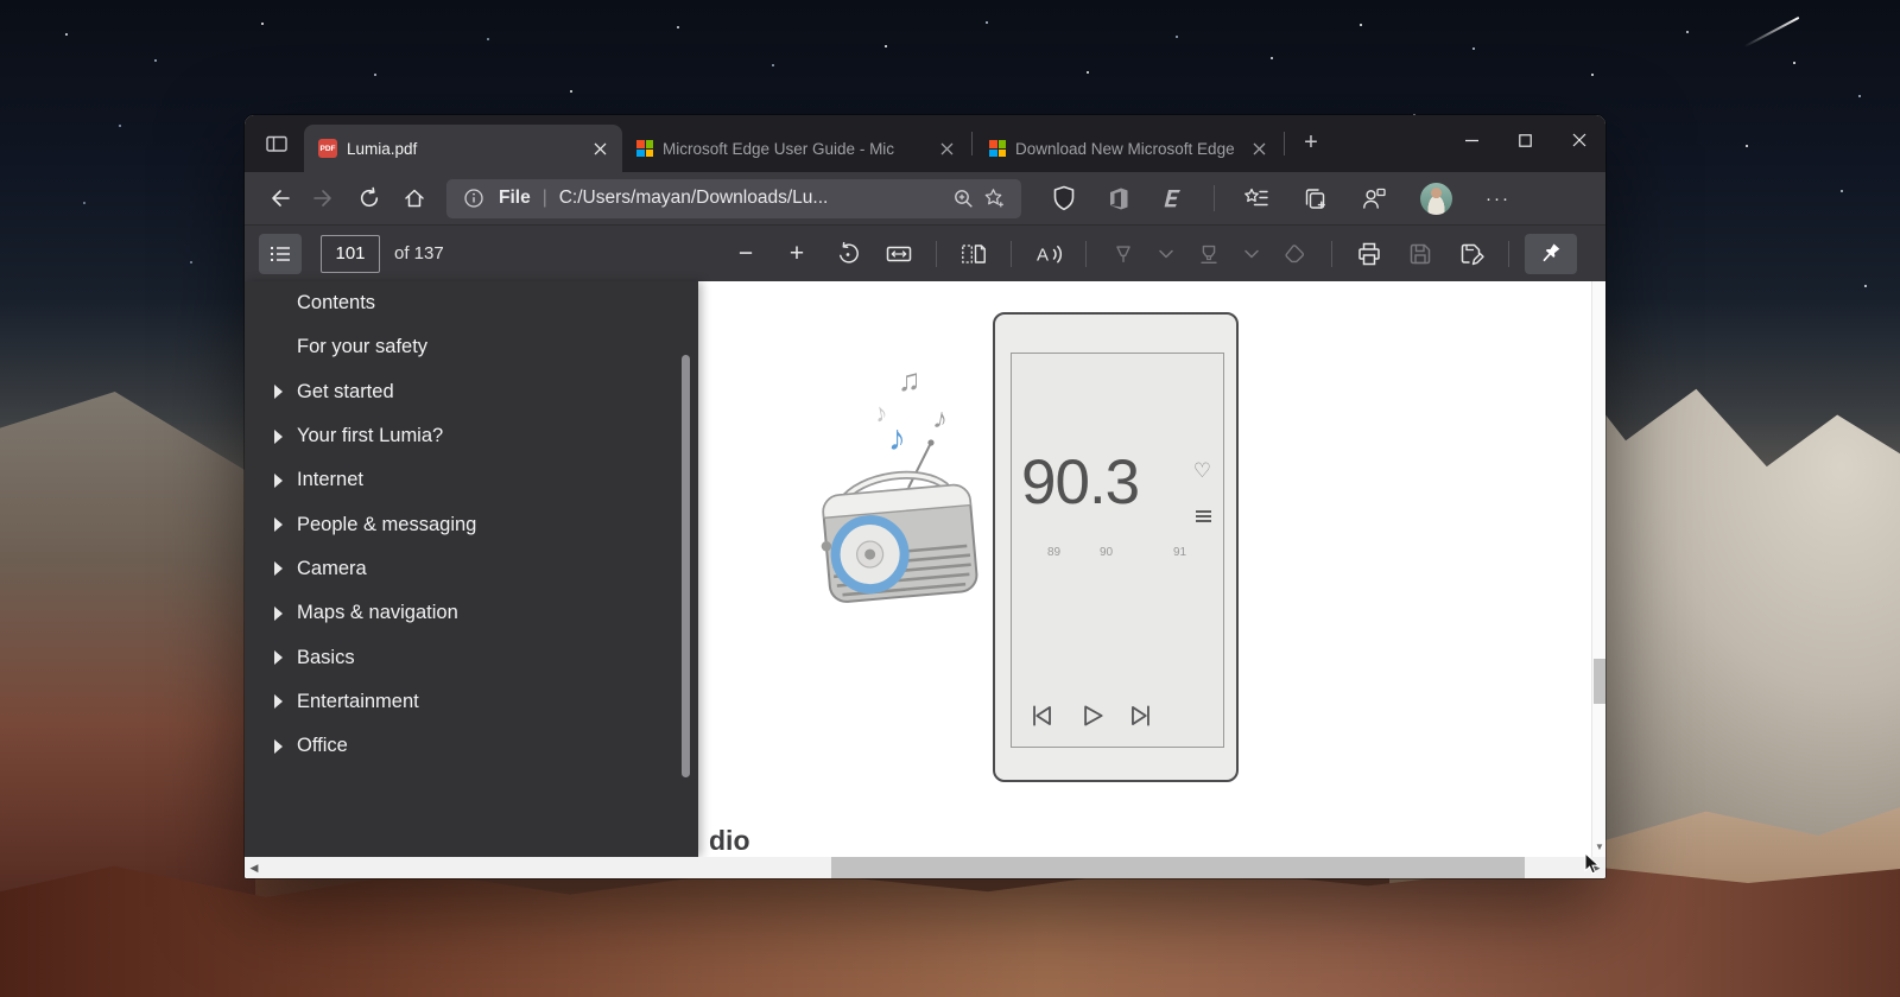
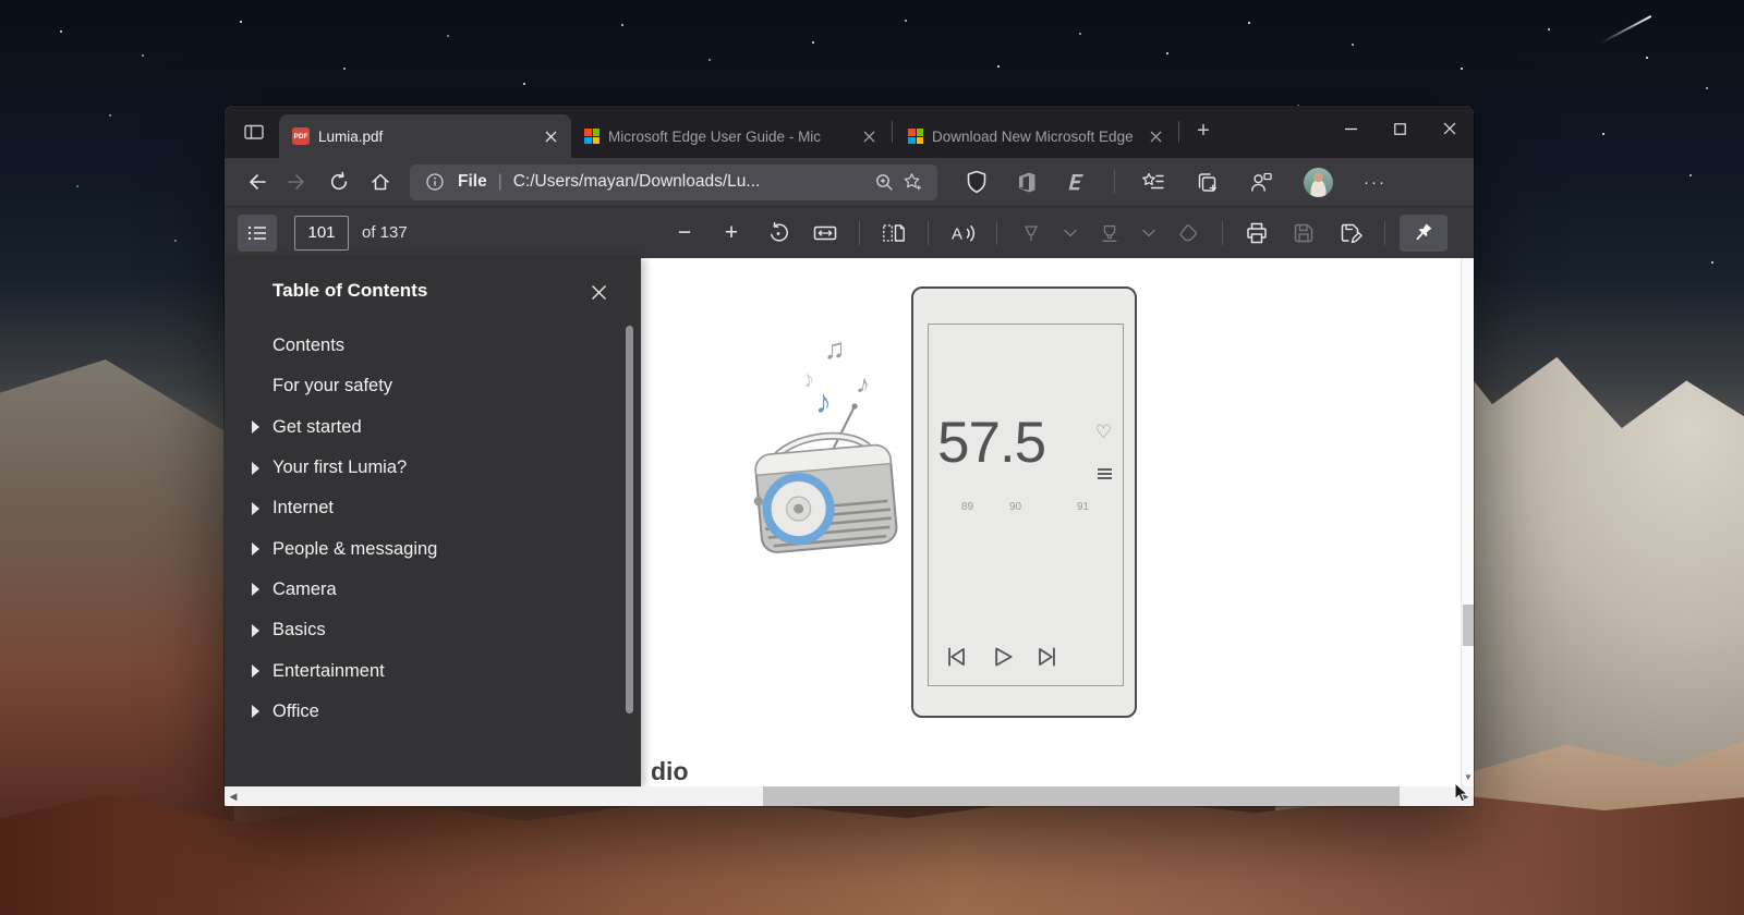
  Lumia.pdf
  Microsoft Edge User Guide - Mic
  Download New Microsoft Edge
  +
  File
  |
  C:/Users/mayan/Downloads/Lu...
  ···
  101
  of 137
  −
  +
  A
  dio
  ♫
  ♪
- 90.3
+ 57.5
  ♡
  89
  90
  91
+ Table of Contents
  Contents
  For your safety
  Get started
  Your first Lumia?
  Internet
  People & messaging
  Camera
- Maps & navigation
  Basics
  Entertainment
  Office
  ▼
  ◀
  ▶
